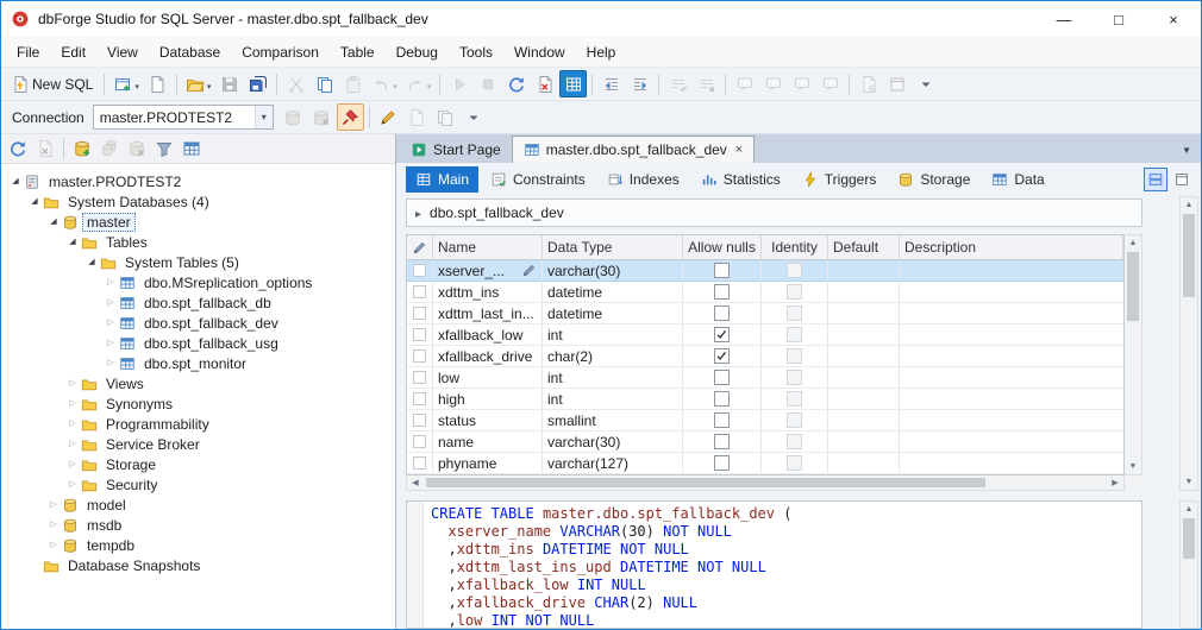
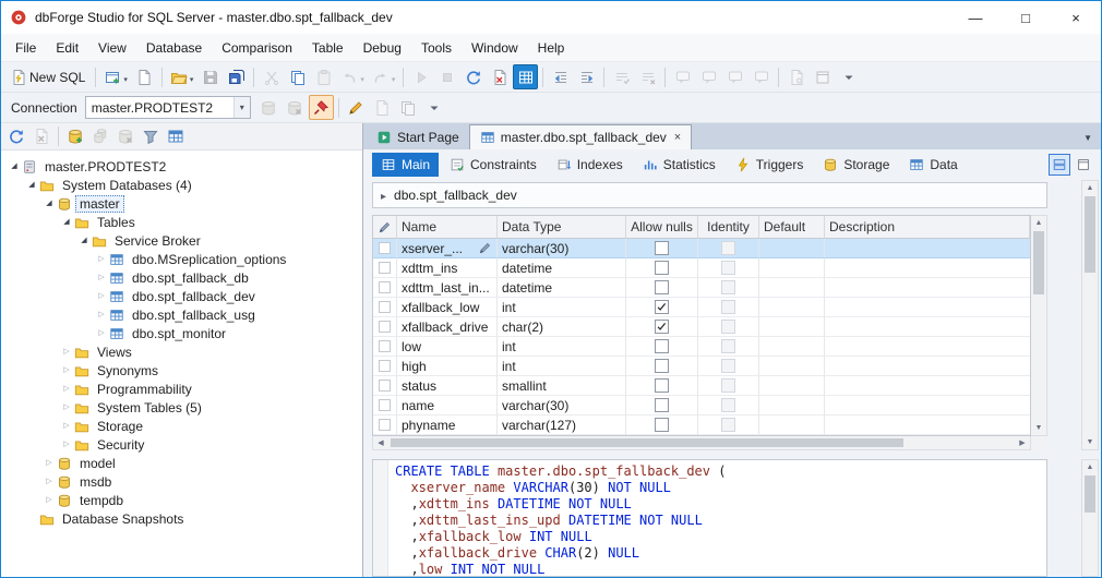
  dbForge Studio for SQL Server - master.dbo.spt_fallback_dev
  —
  □
  ×
  File
  Edit
  View
  Database
  Comparison
  Table
  Debug
  Tools
  Window
  Help
  New SQL
  Connection
  master.PRODTEST2
  master.PRODTEST2
  System Databases (4)
  master
  Tables
- System Tables (5)
+ Service Broker
  dbo.MSreplication_options
  dbo.spt_fallback_db
  dbo.spt_fallback_dev
  dbo.spt_fallback_usg
  dbo.spt_monitor
  Views
  Synonyms
  Programmability
- Service Broker
+ System Tables (5)
  Storage
  Security
  model
  msdb
  tempdb
  Database Snapshots
  Start Page
  master.dbo.spt_fallback_dev
  ×
  Main
  Constraints
  Indexes
  Statistics
  Triggers
  Storage
  Data
  dbo.spt_fallback_dev
  Name
  Data Type
  Allow nulls
  Identity
  Default
  Description
  xserver_...
  varchar(30)
  xdttm_ins
  datetime
  xdttm_last_in...
  datetime
  xfallback_low
  int
  xfallback_drive
  char(2)
  low
  int
  high
  int
  status
  smallint
  name
  varchar(30)
  phyname
  varchar(127)
  CREATE TABLE master.dbo.spt_fallback_dev (
  xserver_name VARCHAR(30) NOT NULL
  ,xdttm_ins DATETIME NOT NULL
  ,xdttm_last_ins_upd DATETIME NOT NULL
  ,xfallback_low INT NULL
  ,xfallback_drive CHAR(2) NULL
  ,low INT NOT NULL
